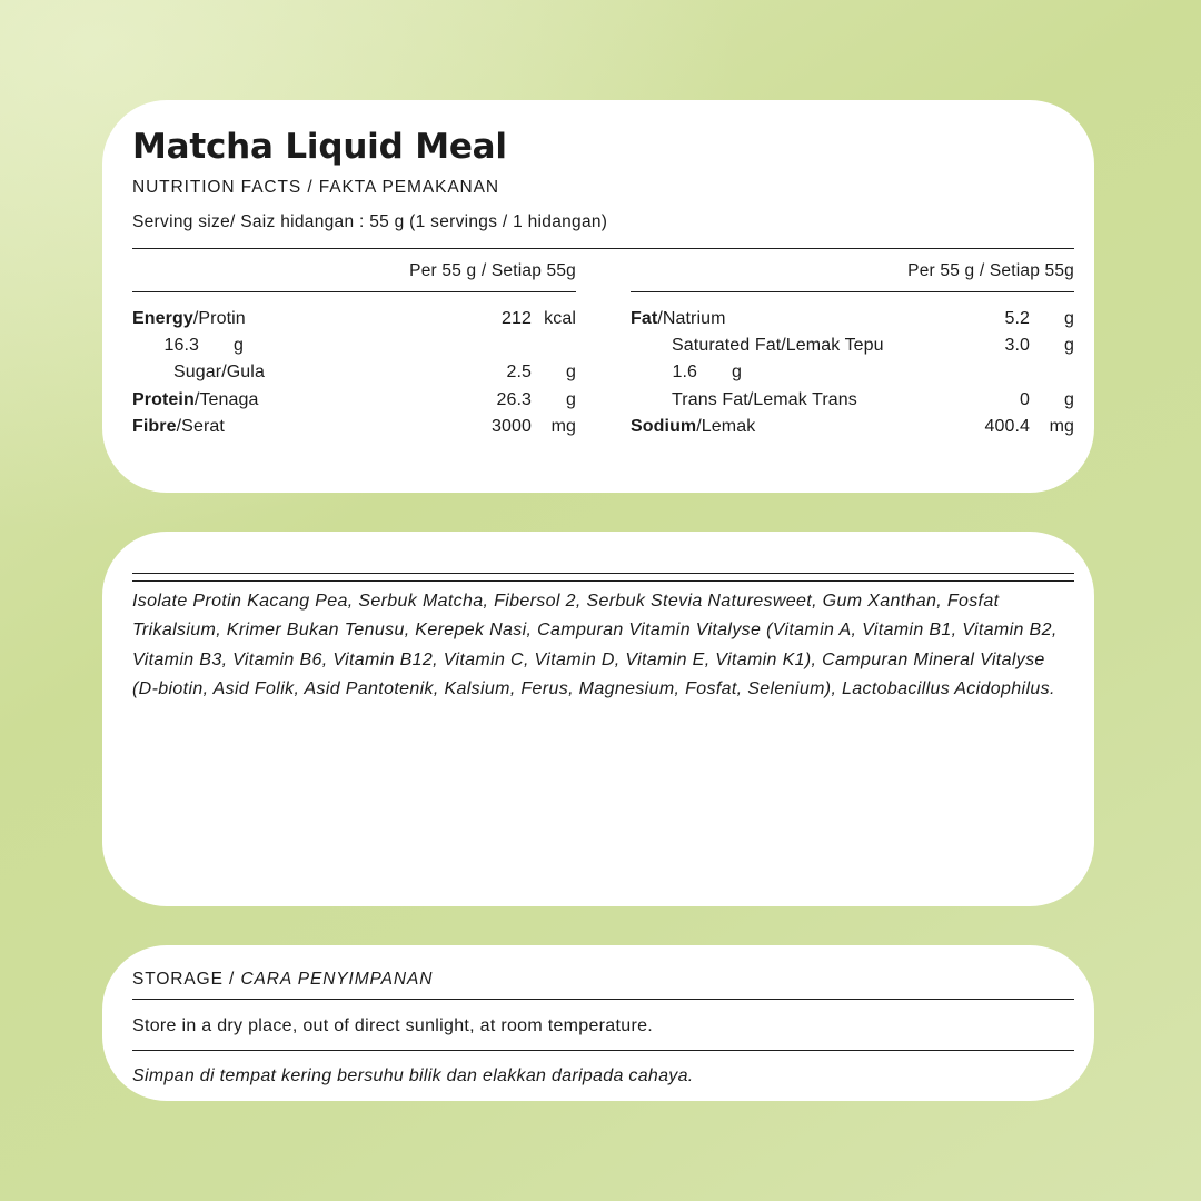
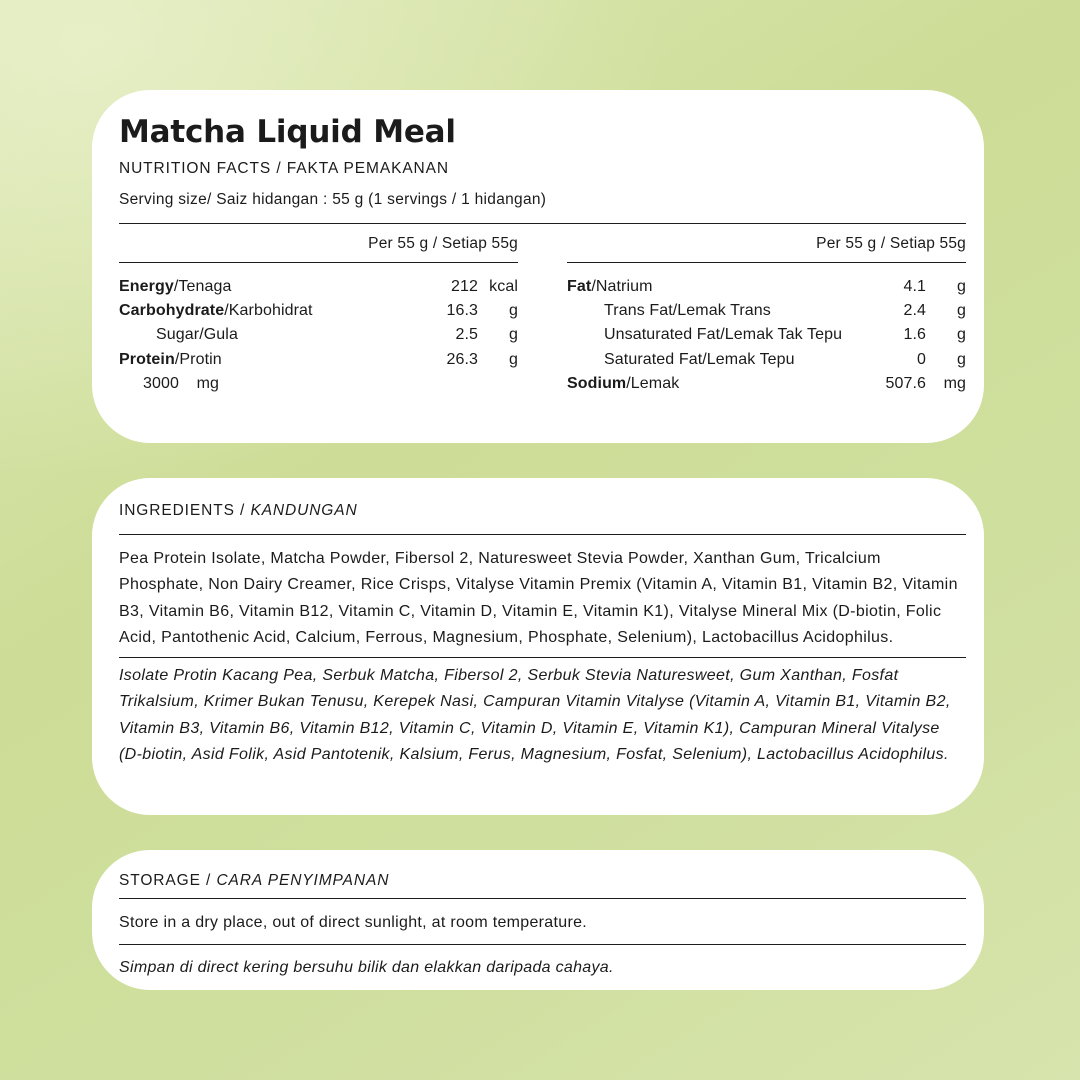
  Matcha Liquid Meal
  NUTRITION FACTS / FAKTA PEMAKANAN
  Serving size/ Saiz hidangan : 55 g (1 servings / 1 hidangan)
  Per 55 g / Setiap 55g
- Energy/Protin
+ Energy/Tenaga
  212
  kcal
+ Carbohydrate/Karbohidrat
  16.3
  g
  Sugar/Gula
  2.5
  g
- Protein/Tenaga
+ Protein/Protin
  26.3
  g
- Fibre/Serat
  3000
  mg
  Per 55 g / Setiap 55g
  Fat/Natrium
- 5.2
+ 4.1
  g
- Saturated Fat/Lemak Tepu
+ Trans Fat/Lemak Trans
- 3.0
+ 2.4
  g
+ Unsaturated Fat/Lemak Tak Tepu
  1.6
  g
- Trans Fat/Lemak Trans
+ Saturated Fat/Lemak Tepu
  0
  g
  Sodium/Lemak
- 400.4
+ 507.6
  mg
+ INGREDIENTS / KANDUNGAN
+ Pea Protein Isolate, Matcha Powder, Fibersol 2, Naturesweet Stevia Powder, Xanthan Gum, Tricalcium Phosphate, Non Dairy Creamer, Rice Crisps, Vitalyse Vitamin Premix (Vitamin A, Vitamin B1, Vitamin B2, Vitamin B3, Vitamin B6, Vitamin B12, Vitamin C, Vitamin D, Vitamin E, Vitamin K1), Vitalyse Mineral Mix (D-biotin, Folic Acid, Pantothenic Acid, Calcium, Ferrous, Magnesium, Phosphate, Selenium), Lactobacillus Acidophilus.
  Isolate Protin Kacang Pea, Serbuk Matcha, Fibersol 2, Serbuk Stevia Naturesweet, Gum Xanthan, Fosfat Trikalsium, Krimer Bukan Tenusu, Kerepek Nasi, Campuran Vitamin Vitalyse (Vitamin A, Vitamin B1, Vitamin B2, Vitamin B3, Vitamin B6, Vitamin B12, Vitamin C, Vitamin D, Vitamin E, Vitamin K1), Campuran Mineral Vitalyse (D-biotin, Asid Folik, Asid Pantotenik, Kalsium, Ferus, Magnesium, Fosfat, Selenium), Lactobacillus Acidophilus.
  STORAGE / CARA PENYIMPANAN
  Store in a dry place, out of direct sunlight, at room temperature.
- Simpan di tempat kering bersuhu bilik dan elakkan daripada cahaya.
+ Simpan di direct kering bersuhu bilik dan elakkan daripada cahaya.
